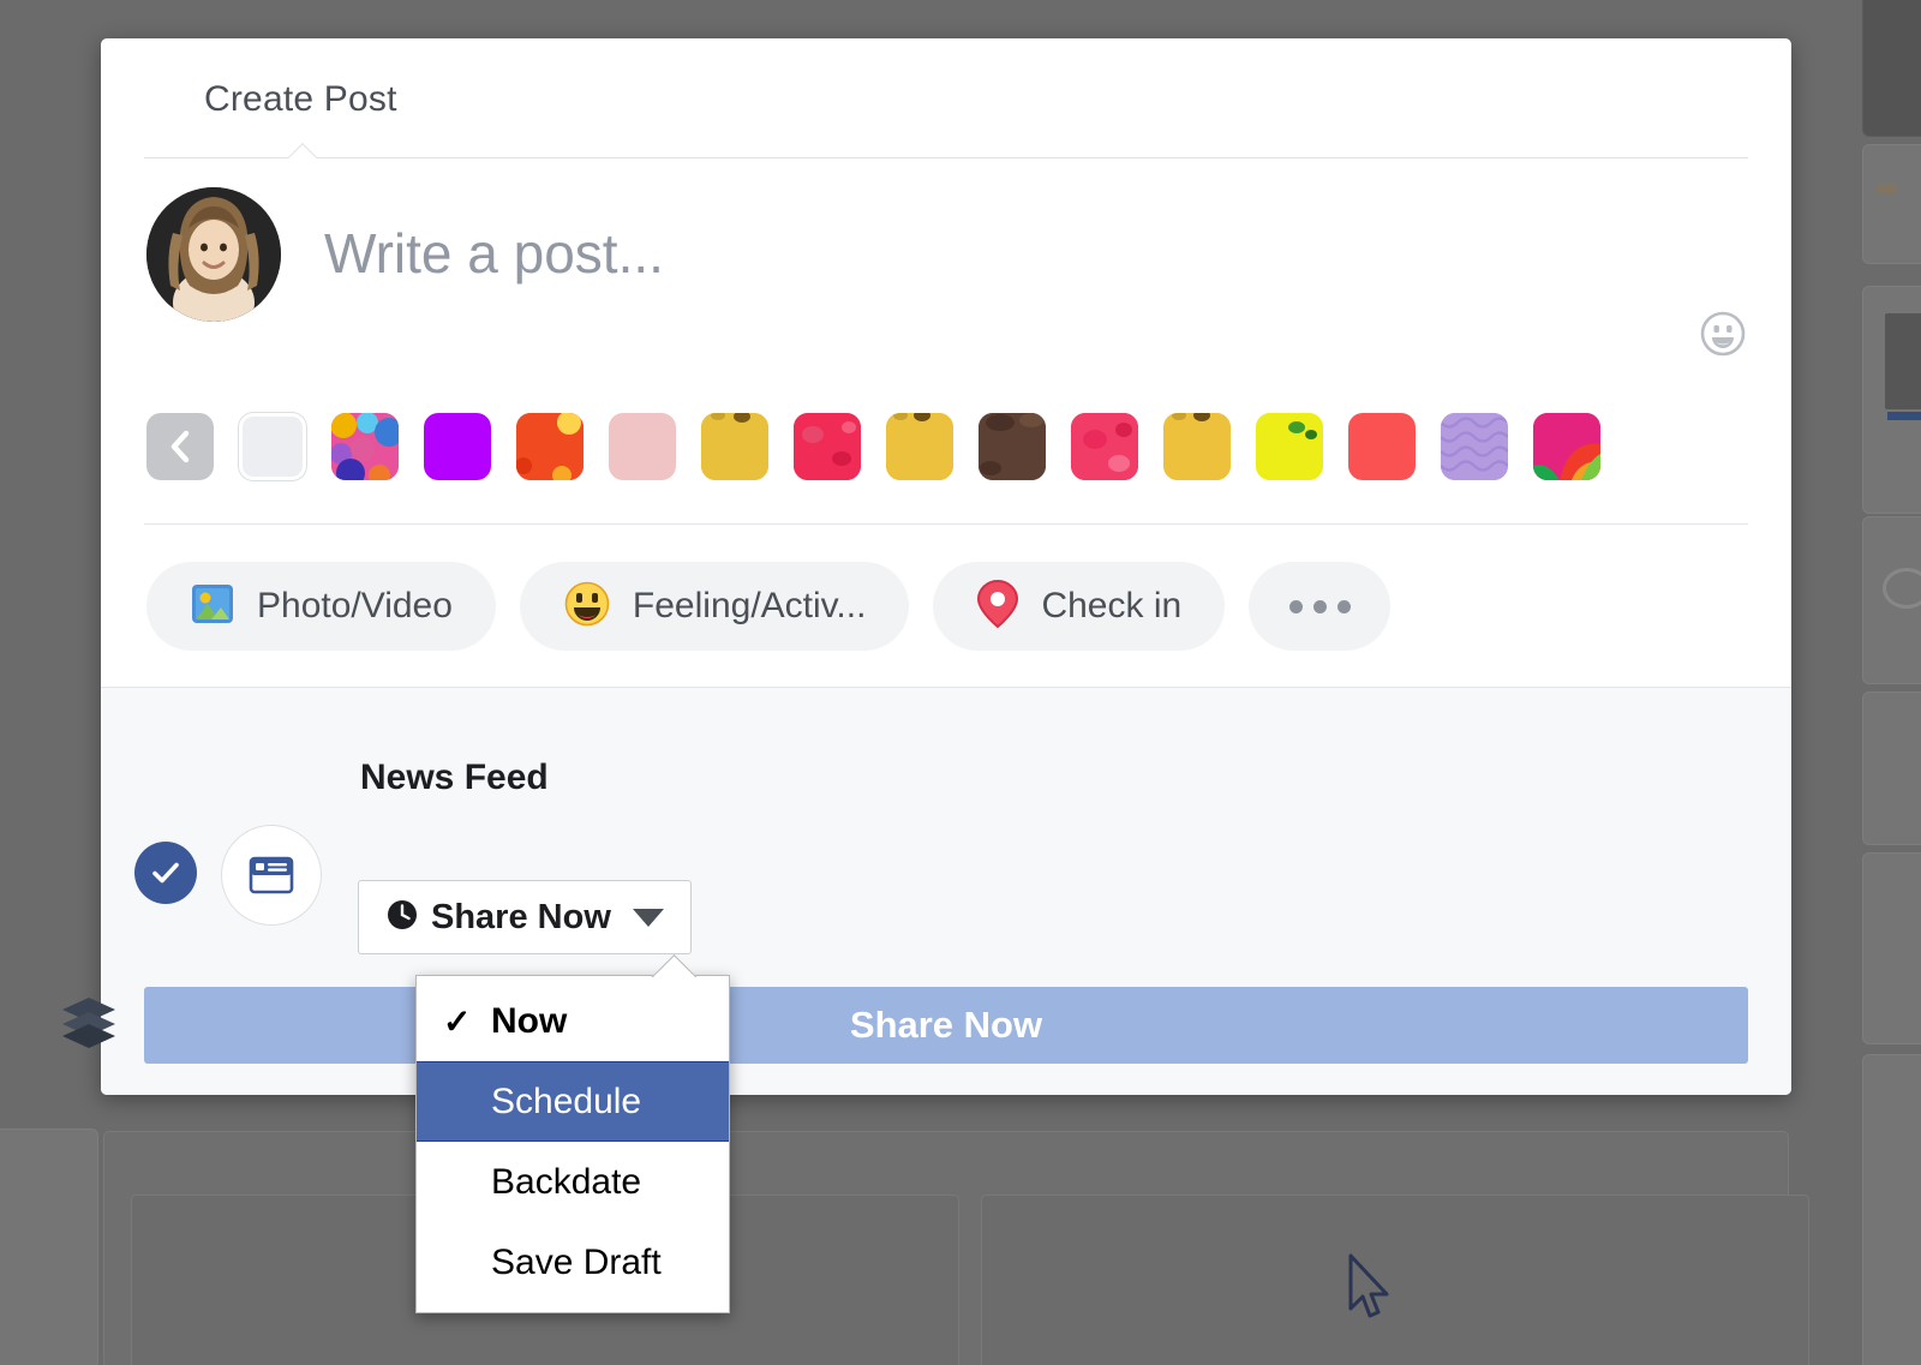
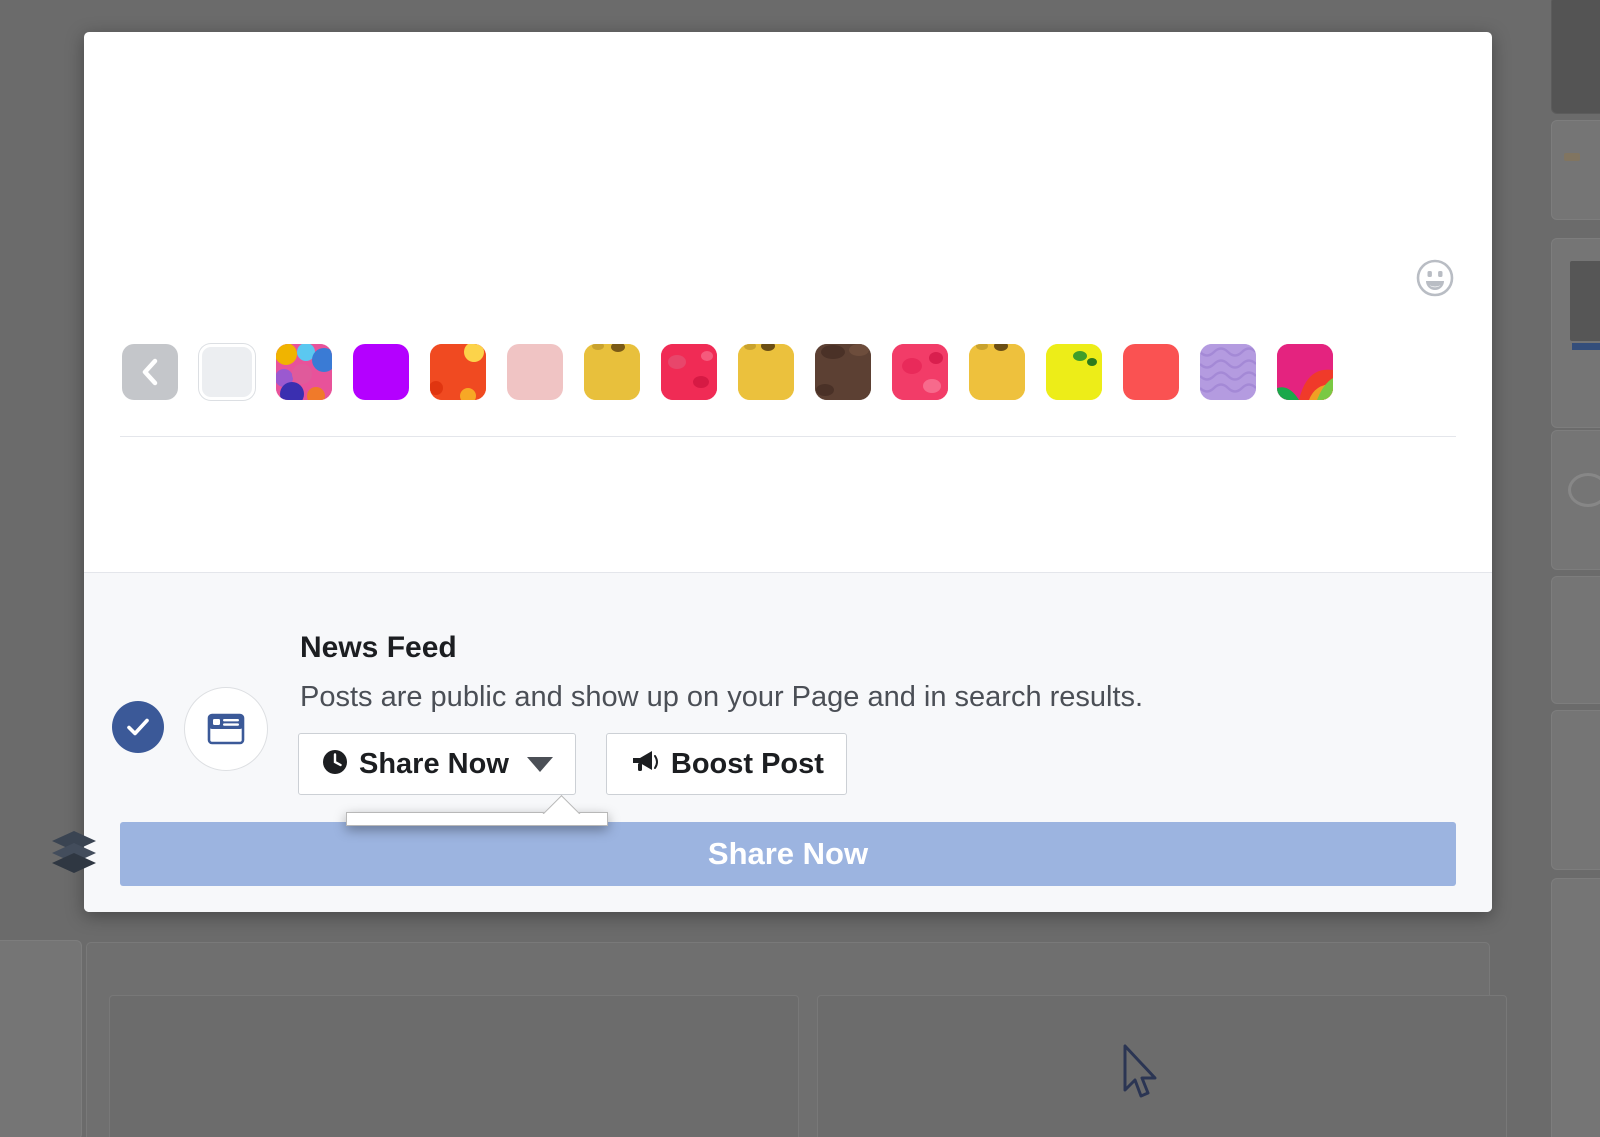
- Create Post
- Write a post...
- Photo/Video
- Feeling/Activ...
- Check in
  News Feed
+ Posts are public and show up on your Page and in search results.
  Share Now
+ Boost Post
  Share Now
- ✓
- Now
- Schedule
- Backdate
- Save Draft
